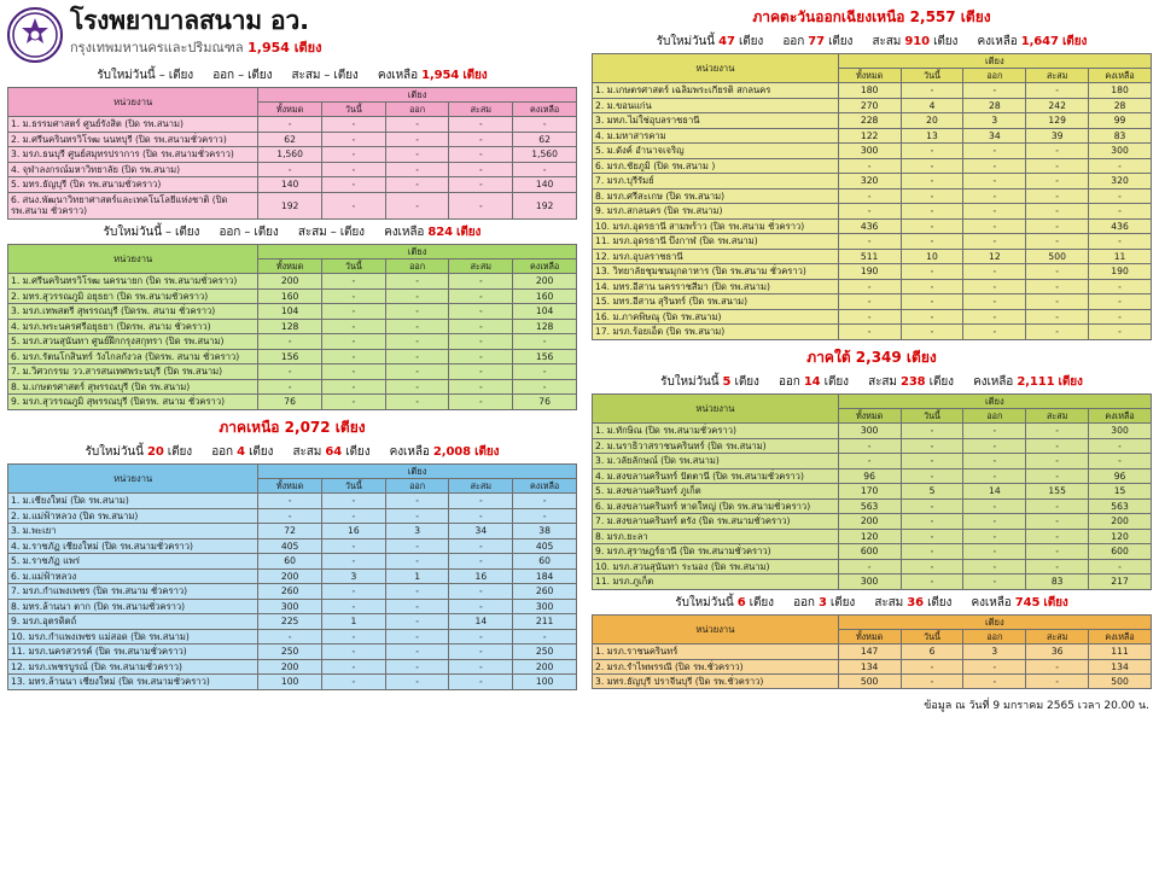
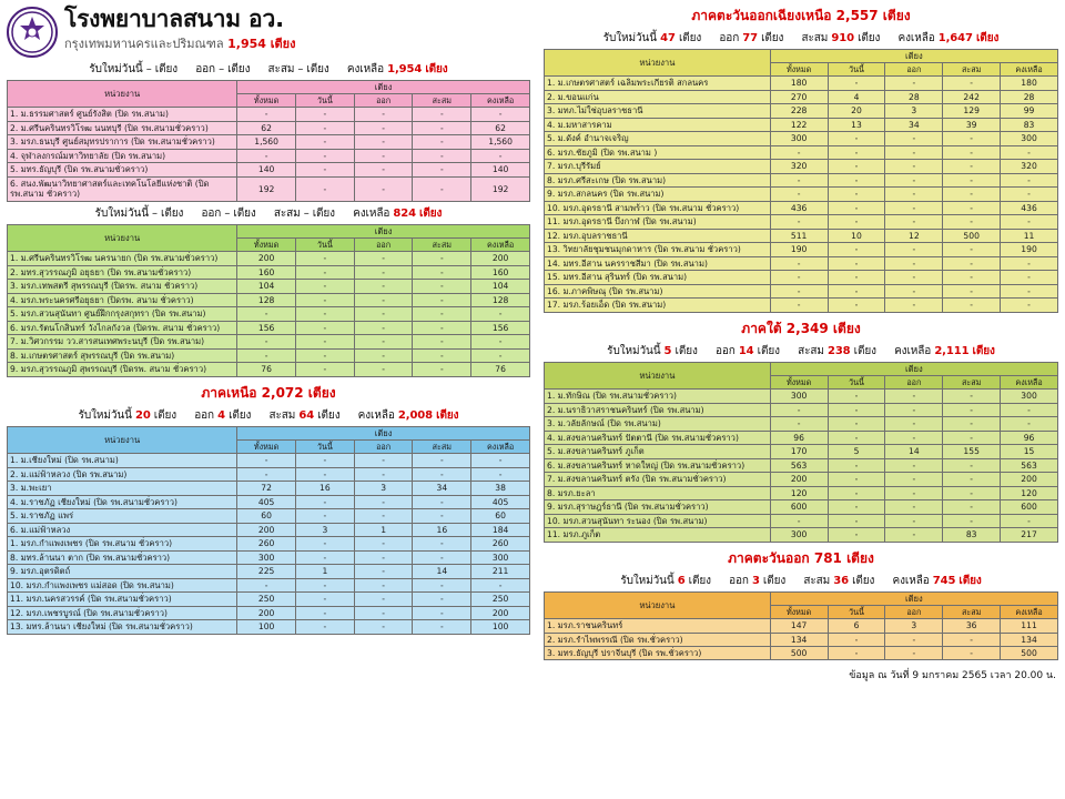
  โรงพยาบาลสนาม อว.
  กรุงเทพมหานครและปริมณฑล 1,954 เตียง
  รับใหม่วันนี้ – เตียง ออก – เตียง สะสม – เตียง คงเหลือ 1,954 เตียง
  หน่วยงาน	เตียง
  ทั้งหมด	วันนี้	ออก	สะสม	คงเหลือ
  1. ม.ธรรมศาสตร์ ศูนย์รังสิต (ปิด รพ.สนาม)	-	-	-	-	-
  2. ม.ศรีนครินทรวิโรฒ นนทบุรี (ปิด รพ.สนามชั่วคราว)	62	-	-	-	62
  3. มรภ.ธนบุรี ศูนย์สมุทรปราการ (ปิด รพ.สนามชั่วคราว)	1,560	-	-	-	1,560
  4. จุฬาลงกรณ์มหาวิทยาลัย (ปิด รพ.สนาม)	-	-	-	-	-
  5. มทร.ธัญบุรี (ปิด รพ.สนามชั่วคราว)	140	-	-	-	140
  6. สนง.พัฒนาวิทยาศาสตร์และเทคโนโลยีแห่งชาติ (ปิด รพ.สนาม ชั่วคราว)	192	-	-	-	192
  รับใหม่วันนี้ – เตียง ออก – เตียง สะสม – เตียง คงเหลือ 824 เตียง
  หน่วยงาน	เตียง
  ทั้งหมด	วันนี้	ออก	สะสม	คงเหลือ
  1. ม.ศรีนครินทรวิโรฒ นครนายก (ปิด รพ.สนามชั่วคราว)	200	-	-	-	200
  2. มทร.สุวรรณภูมิ อยุธยา (ปิด รพ.สนามชั่วคราว)	160	-	-	-	160
  3. มรภ.เทพสตรี สุพรรณบุรี (ปิดรพ. สนาม ชั่วคราว)	104	-	-	-	104
  4. มรภ.พระนครศรีอยุธยา (ปิดรพ. สนาม ชั่วคราว)	128	-	-	-	128
  5. มรภ.สวนสุนันทา ศูนย์ฝึกกรุงสกุทรา (ปิด รพ.สนาม)	-	-	-	-	-
  6. มรภ.รัตนโกสินทร์ วังไกลกังวล (ปิดรพ. สนาม ชั่วคราว)	156	-	-	-	156
  7. ม.วิศวกรรม วว.สารสนเทศพระนบุรี (ปิด รพ.สนาม)	-	-	-	-	-
  8. ม.เกษตรศาสตร์ สุพรรณบุรี (ปิด รพ.สนาม)	-	-	-	-	-
  9. มรภ.สุวรรณภูมิ สุพรรณบุรี (ปิดรพ. สนาม ชั่วคราว)	76	-	-	-	76
  ภาคเหนือ 2,072 เตียง
  รับใหม่วันนี้ 20 เตียง ออก 4 เตียง สะสม 64 เตียง คงเหลือ 2,008 เตียง
  หน่วยงาน	เตียง
  ทั้งหมด	วันนี้	ออก	สะสม	คงเหลือ
  1. ม.เชียงใหม่ (ปิด รพ.สนาม)	-	-	-	-	-
  2. ม.แม่ฟ้าหลวง (ปิด รพ.สนาม)	-	-	-	-	-
  3. ม.พะเยา	72	16	3	34	38
  4. ม.ราชภัฏ เชียงใหม่ (ปิด รพ.สนามชั่วคราว)	405	-	-	-	405
  5. ม.ราชภัฏ แพร่	60	-	-	-	60
  6. ม.แม่ฟ้าหลวง	200	3	1	16	184
- 7. มรภ.กำแพงเพชร (ปิด รพ.สนาม ชั่วคราว)	260	-	-	-	260
+ 1. มรภ.กำแพงเพชร (ปิด รพ.สนาม ชั่วคราว)	260	-	-	-	260
  8. มทร.ล้านนา ตาก (ปิด รพ.สนามชั่วคราว)	300	-	-	-	300
  9. มรภ.อุตรดิตถ์	225	1	-	14	211
  10. มรภ.กำแพงเพชร แม่สอด (ปิด รพ.สนาม)	-	-	-	-	-
  11. มรภ.นครสวรรค์ (ปิด รพ.สนามชั่วคราว)	250	-	-	-	250
  12. มรภ.เพชรบูรณ์ (ปิด รพ.สนามชั่วคราว)	200	-	-	-	200
  13. มทร.ล้านนา เชียงใหม่ (ปิด รพ.สนามชั่วคราว)	100	-	-	-	100
  ภาคตะวันออกเฉียงเหนือ 2,557 เตียง
  รับใหม่วันนี้ 47 เตียง ออก 77 เตียง สะสม 910 เตียง คงเหลือ 1,647 เตียง
  หน่วยงาน	เตียง
  ทั้งหมด	วันนี้	ออก	สะสม	คงเหลือ
  1. ม.เกษตรศาสตร์ เฉลิมพระเกียรติ สกลนคร	180	-	-	-	180
  2. ม.ขอนแก่น	270	4	28	242	28
  3. มทภ.ไม่ใช่อุบลราชธานี	228	20	3	129	99
  4. ม.มหาสารคาม	122	13	34	39	83
  5. ม.ดังค์ อำนาจเจริญ	300	-	-	-	300
  6. มรภ.ชัยภูมิ (ปิด รพ.สนาม )	-	-	-	-	-
  7. มรภ.บุรีรัมย์	320	-	-	-	320
  8. มรภ.ศรีสะเกษ (ปิด รพ.สนาม)	-	-	-	-	-
  9. มรภ.สกลนคร (ปิด รพ.สนาม)	-	-	-	-	-
  10. มรภ.อุดรธานี สามพร้าว (ปิด รพ.สนาม ชั่วคราว)	436	-	-	-	436
  11. มรภ.อุดรธานี บึงกาฬ (ปิด รพ.สนาม)	-	-	-	-	-
  12. มรภ.อุบลราชธานี	511	10	12	500	11
  13. วิทยาลัยชุมชนมุกดาหาร (ปิด รพ.สนาม ชั่วคราว)	190	-	-	-	190
  14. มทร.อีสาน นครราชสีมา (ปิด รพ.สนาม)	-	-	-	-	-
  15. มทร.อีสาน สุรินทร์ (ปิด รพ.สนาม)	-	-	-	-	-
  16. ม.ภาคพิษณุ (ปิด รพ.สนาม)	-	-	-	-	-
  17. มรภ.ร้อยเอ็ด (ปิด รพ.สนาม)	-	-	-	-	-
  ภาคใต้ 2,349 เตียง
  รับใหม่วันนี้ 5 เตียง ออก 14 เตียง สะสม 238 เตียง คงเหลือ 2,111 เตียง
  หน่วยงาน	เตียง
  ทั้งหมด	วันนี้	ออก	สะสม	คงเหลือ
  1. ม.ทักษิณ (ปิด รพ.สนามชั่วคราว)	300	-	-	-	300
  2. ม.นราธิวาสราชนครินทร์ (ปิด รพ.สนาม)	-	-	-	-	-
  3. ม.วลัยลักษณ์ (ปิด รพ.สนาม)	-	-	-	-	-
  4. ม.สงขลานครินทร์ ปัตตานี (ปิด รพ.สนามชั่วคราว)	96	-	-	-	96
  5. ม.สงขลานครินทร์ ภูเก็ต	170	5	14	155	15
  6. ม.สงขลานครินทร์ หาดใหญ่ (ปิด รพ.สนามชั่วคราว)	563	-	-	-	563
  7. ม.สงขลานครินทร์ ตรัง (ปิด รพ.สนามชั่วคราว)	200	-	-	-	200
  8. มรภ.ยะลา	120	-	-	-	120
  9. มรภ.สุราษฎร์ธานี (ปิด รพ.สนามชั่วคราว)	600	-	-	-	600
  10. มรภ.สวนสุนันทา ระนอง (ปิด รพ.สนาม)	-	-	-	-	-
  11. มรภ.ภูเก็ต	300	-	-	83	217
+ ภาคตะวันออก 781 เตียง
  รับใหม่วันนี้ 6 เตียง ออก 3 เตียง สะสม 36 เตียง คงเหลือ 745 เตียง
  หน่วยงาน	เตียง
  ทั้งหมด	วันนี้	ออก	สะสม	คงเหลือ
  1. มรภ.ราชนครินทร์	147	6	3	36	111
  2. มรภ.รำไพพรรณี (ปิด รพ.ชั่วคราว)	134	-	-	-	134
  3. มทร.ธัญบุรี ปราจีนบุรี (ปิด รพ.ชั่วคราว)	500	-	-	-	500
  ข้อมูล ณ วันที่ 9 มกราคม 2565 เวลา 20.00 น.
